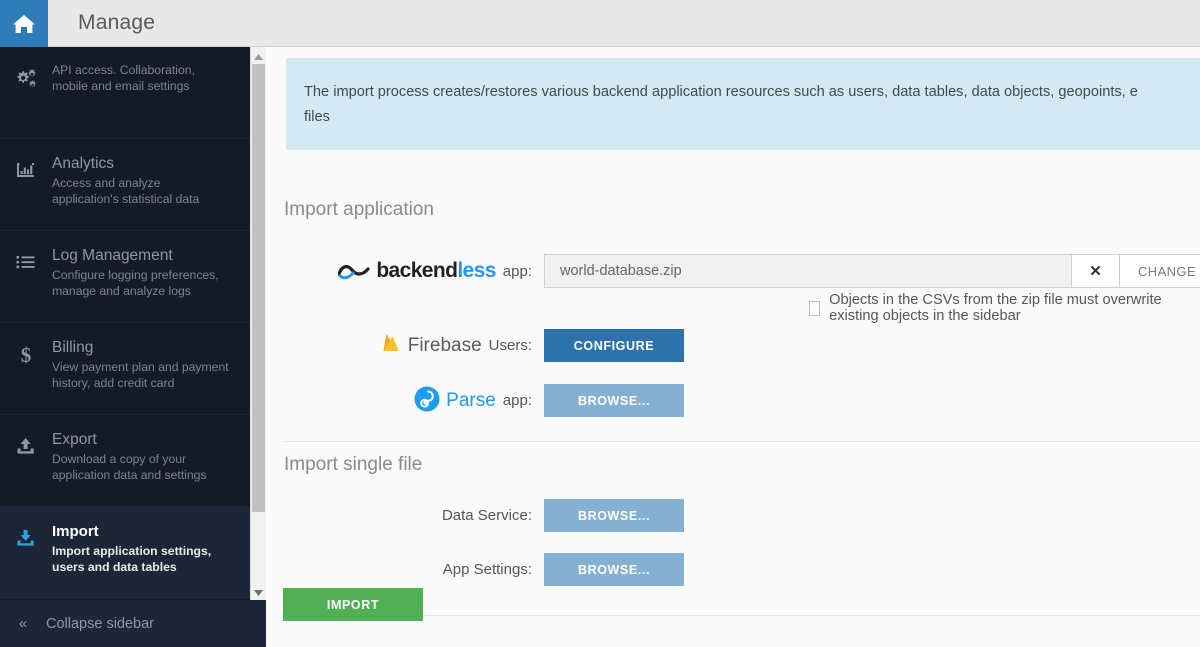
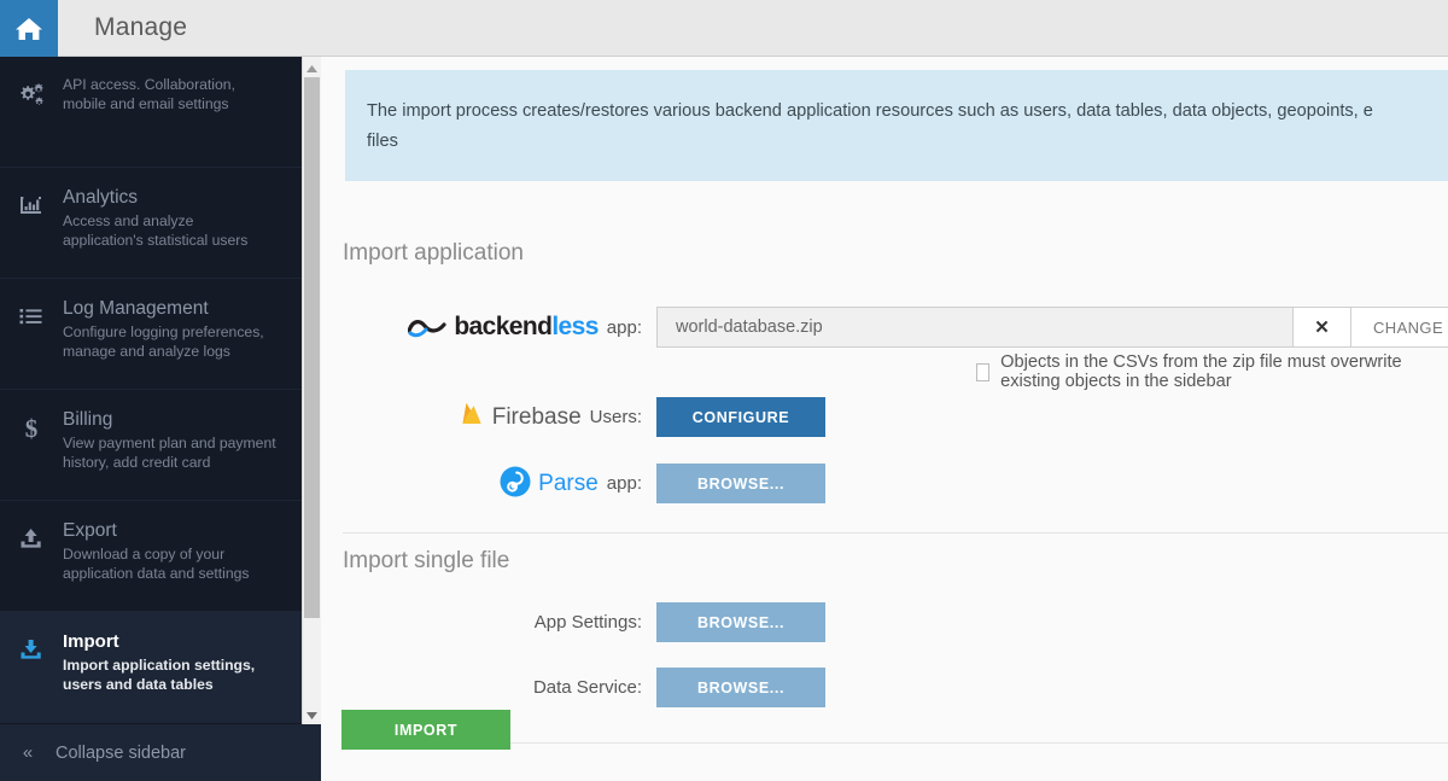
  Manage
  API access. Collaboration, mobile and email settings
  Analytics
- Access and analyze application's statistical data
+ Access and analyze application's statistical users
  Log Management
  Configure logging preferences, manage and analyze logs
  $
  Billing
  View payment plan and payment history, add credit card
  Export
  Download a copy of your application data and settings
  Import
  Import application settings, users and data tables
  «
  Collapse sidebar
  The import process creates/restores various backend application resources such as users, data tables, data objects, geopoints, e
  files
  Import application
  backendless
  app:
  world-database.zip
  ✕
  CHANGE
  Objects in the CSVs from the zip file must overwrite existing objects in the sidebar
  Firebase
  Users:
  CONFIGURE
  Parse
  app:
  BROWSE...
  Import single file
- Data Service:
+ App Settings:
  BROWSE...
- App Settings:
+ Data Service:
  BROWSE...
  IMPORT
